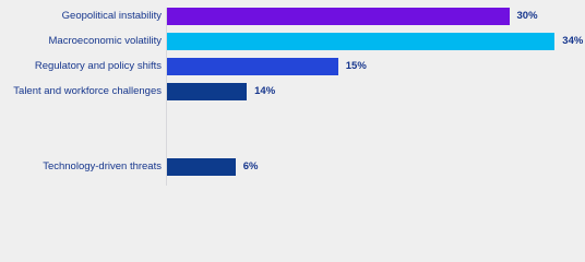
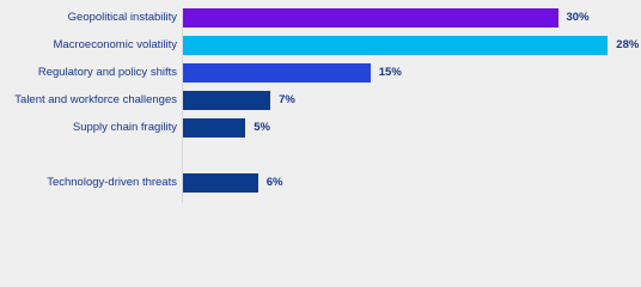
  Geopolitical instability
  30%
  Macroeconomic volatility
- 34%
+ 28%
  Regulatory and policy shifts
  15%
  Talent and workforce challenges
- 14%
+ 7%
+ Supply chain fragility
+ 5%
  Technology-driven threats
  6%
